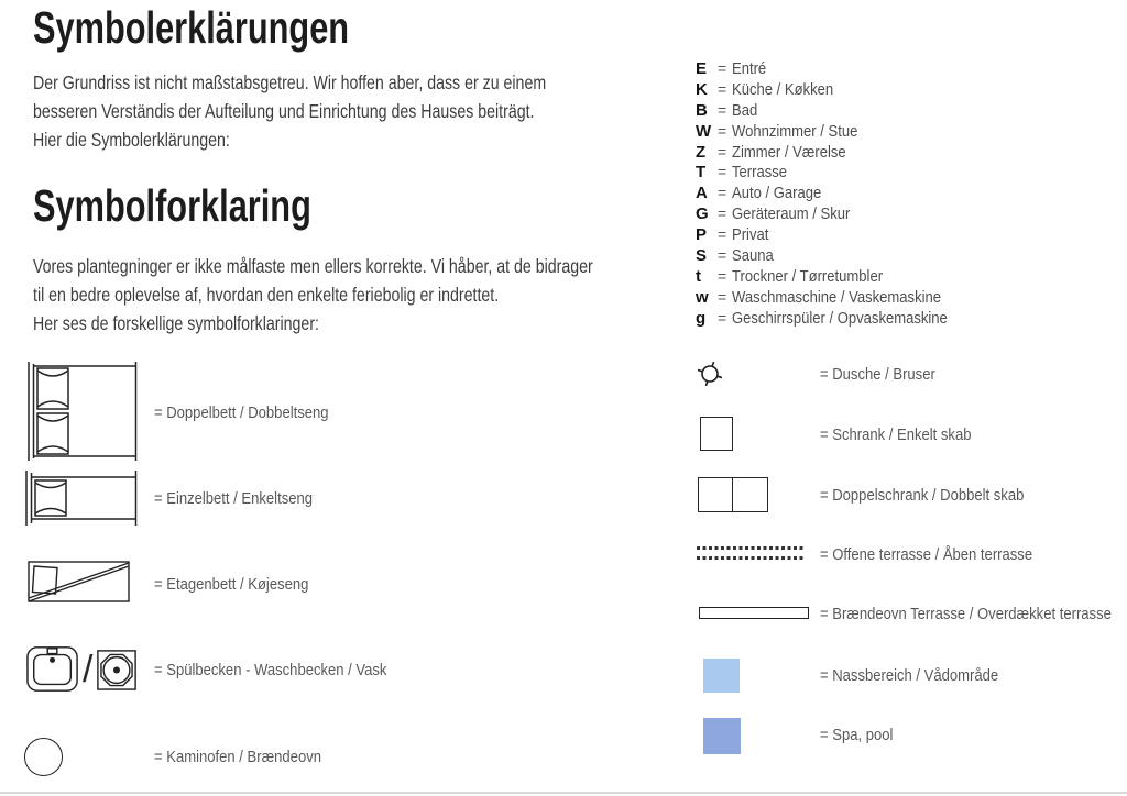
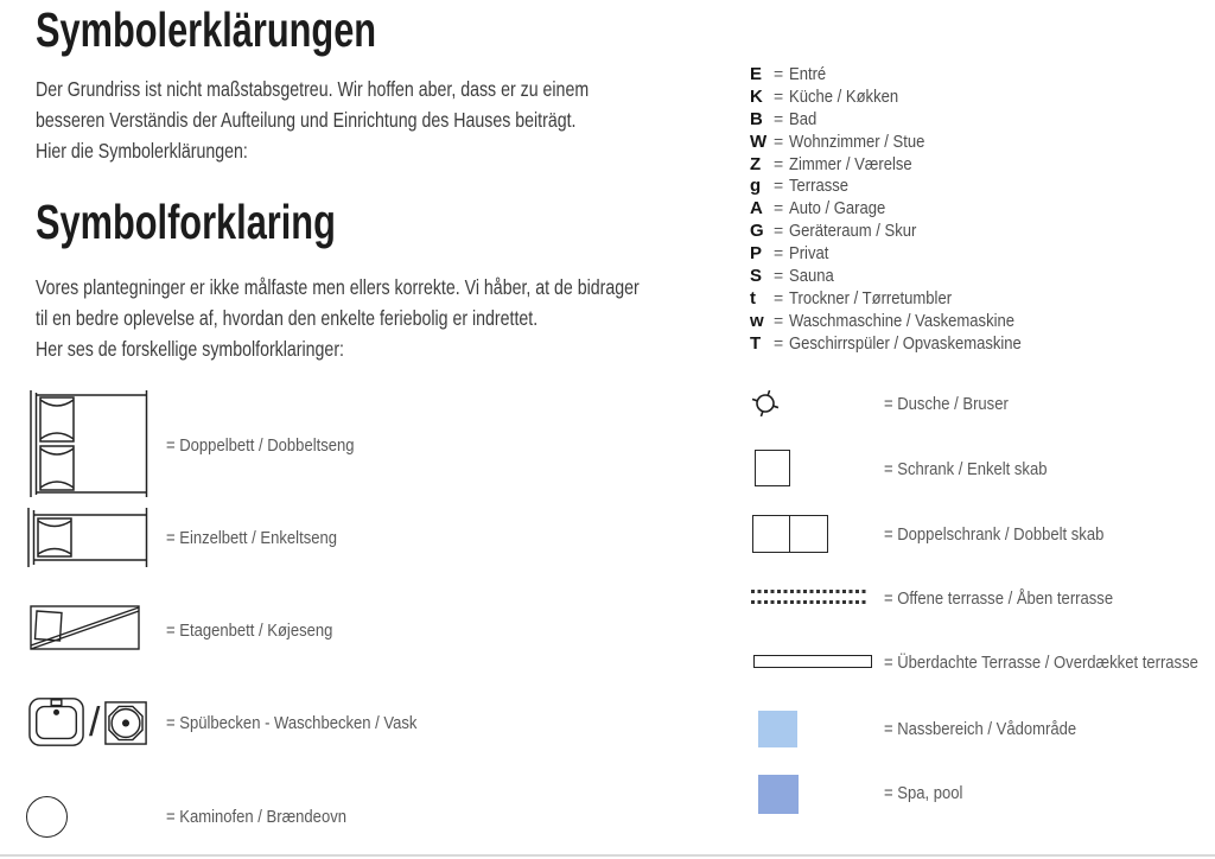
  Symbolerklärungen
  Der Grundriss ist nicht maßstabsgetreu. Wir hoffen aber, dass er zu einem
  besseren Verständis der Aufteilung und Einrichtung des Hauses beiträgt.
  Hier die Symbolerklärungen:
  Symbolforklaring
  Vores plantegninger er ikke målfaste men ellers korrekte. Vi håber, at de bidrager
  til en bedre oplevelse af, hvordan den enkelte feriebolig er indrettet.
  Her ses de forskellige symbolforklaringer:
  E
  =
  Entré
  K
  =
  Küche / Køkken
  B
  =
  Bad
  W
  =
  Wohnzimmer / Stue
  Z
  =
  Zimmer / Værelse
- T
+ g
  =
  Terrasse
  A
  =
  Auto / Garage
  G
  =
  Geräteraum / Skur
  P
  =
  Privat
  S
  =
  Sauna
  t
  =
  Trockner / Tørretumbler
  w
  =
  Waschmaschine / Vaskemaskine
- g
+ T
  =
  Geschirrspüler / Opvaskemaskine
  = Doppelbett / Dobbeltseng
  = Einzelbett / Enkeltseng
  = Etagenbett / Køjeseng
  /
  = Spülbecken - Waschbecken / Vask
  = Kaminofen / Brændeovn
  = Dusche / Bruser
  = Schrank / Enkelt skab
  = Doppelschrank / Dobbelt skab
  = Offene terrasse / Åben terrasse
- = Brændeovn Terrasse / Overdækket terrasse
+ = Überdachte Terrasse / Overdækket terrasse
  = Nassbereich / Vådområde
  = Spa, pool
